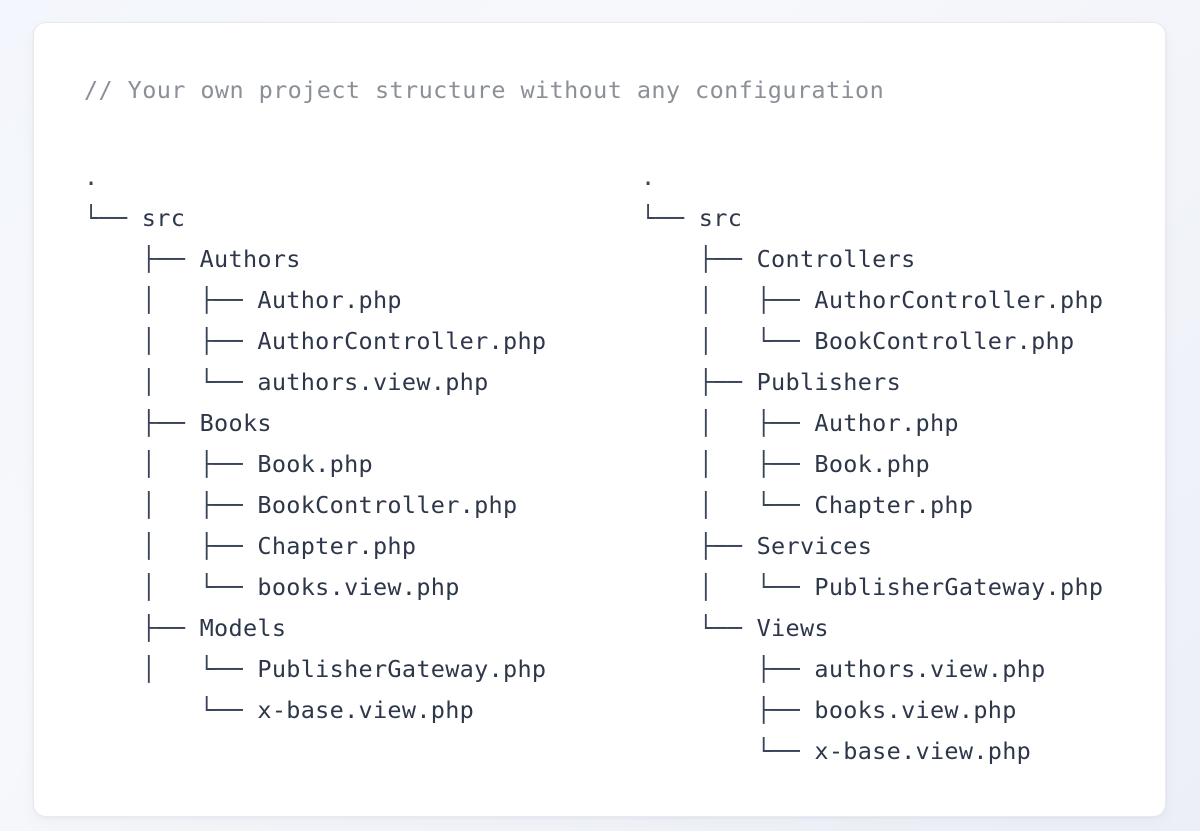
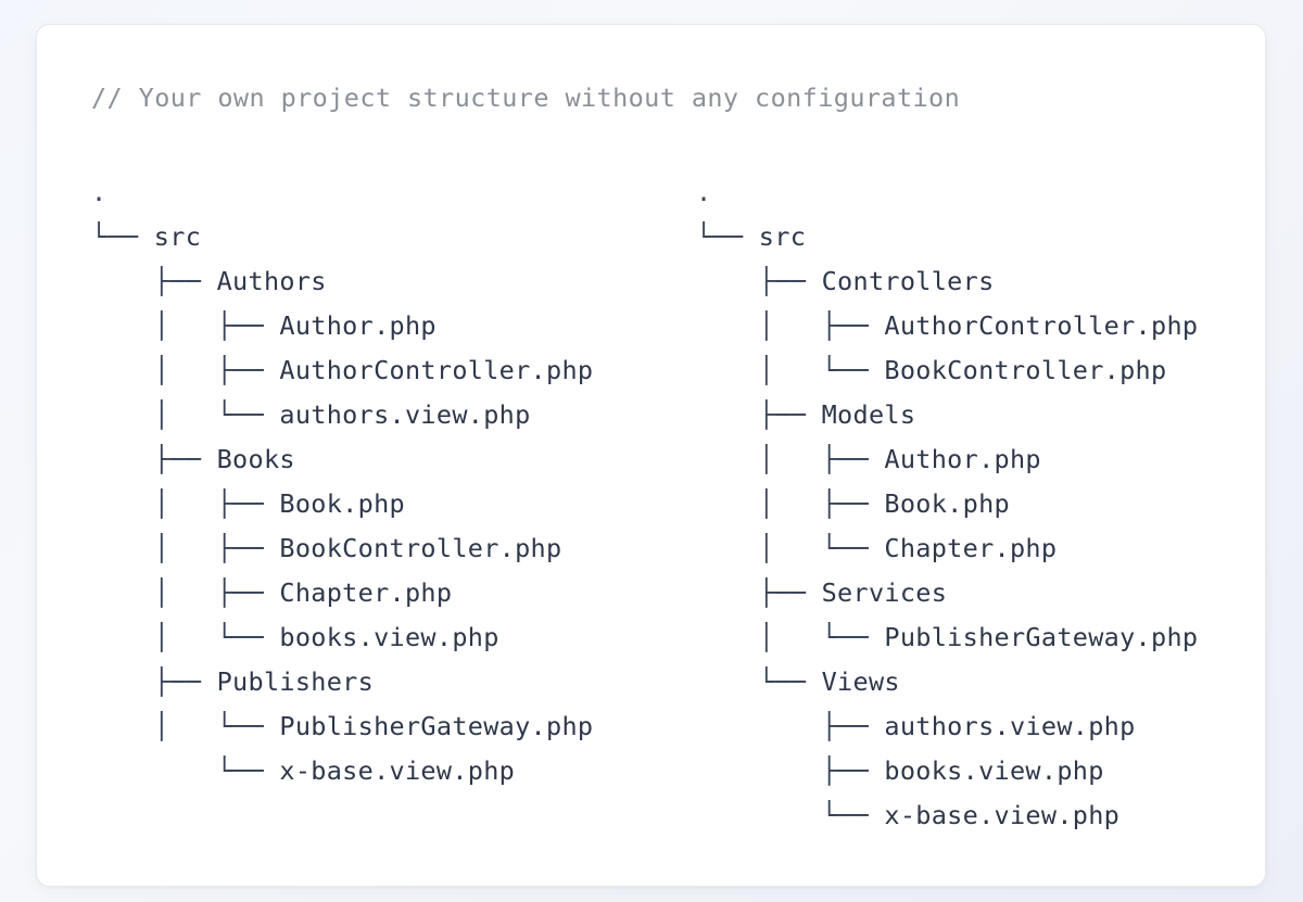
  // Your own project structure without any configuration
  .
  └── src
  ├── Authors
  │ ├── Author.php
  │ ├── AuthorController.php
  │ └── authors.view.php
  ├── Books
  │ ├── Book.php
  │ ├── BookController.php
  │ ├── Chapter.php
  │ └── books.view.php
- ├── Models
+ ├── Publishers
  │ └── PublisherGateway.php
  └── x-base.view.php
  .
  └── src
  ├── Controllers
  │ ├── AuthorController.php
  │ └── BookController.php
- ├── Publishers
+ ├── Models
  │ ├── Author.php
  │ ├── Book.php
  │ └── Chapter.php
  ├── Services
  │ └── PublisherGateway.php
  └── Views
  ├── authors.view.php
  ├── books.view.php
  └── x-base.view.php
